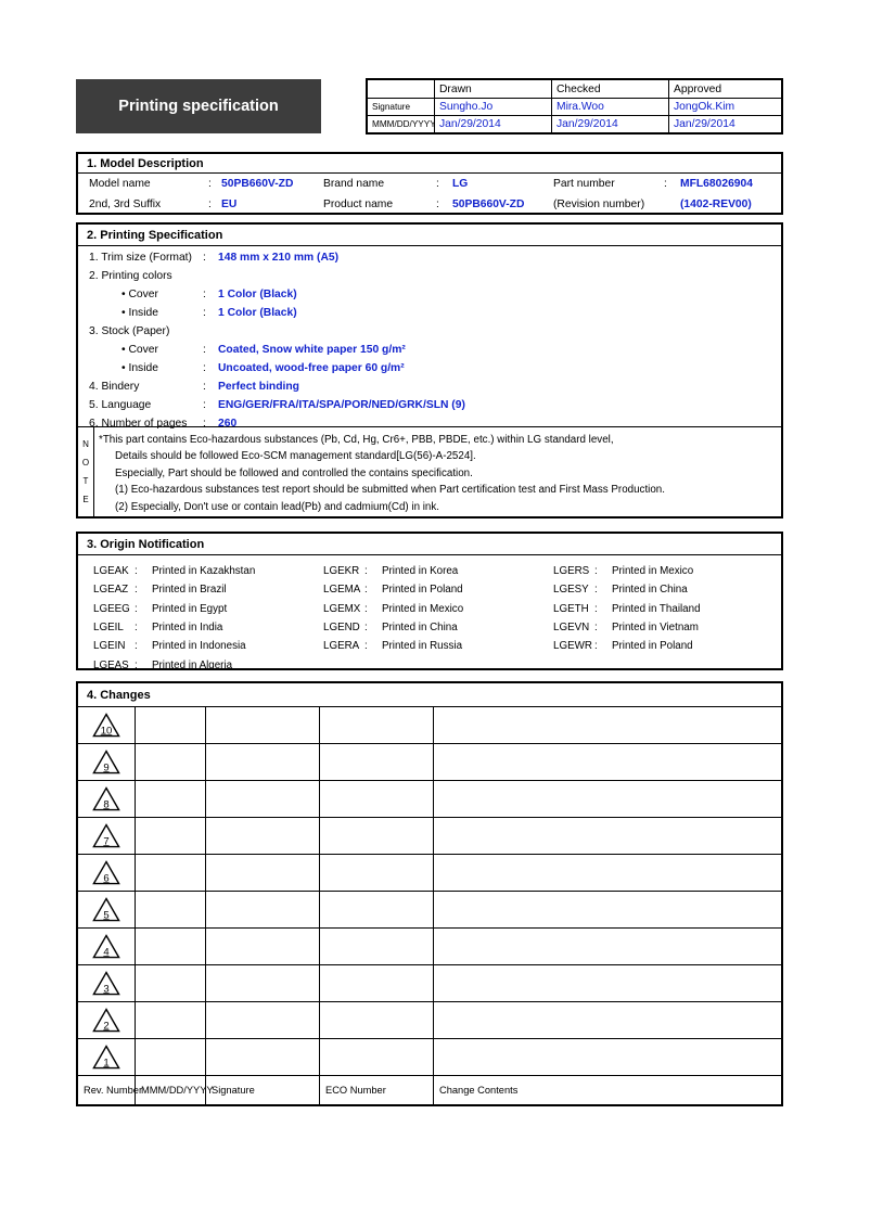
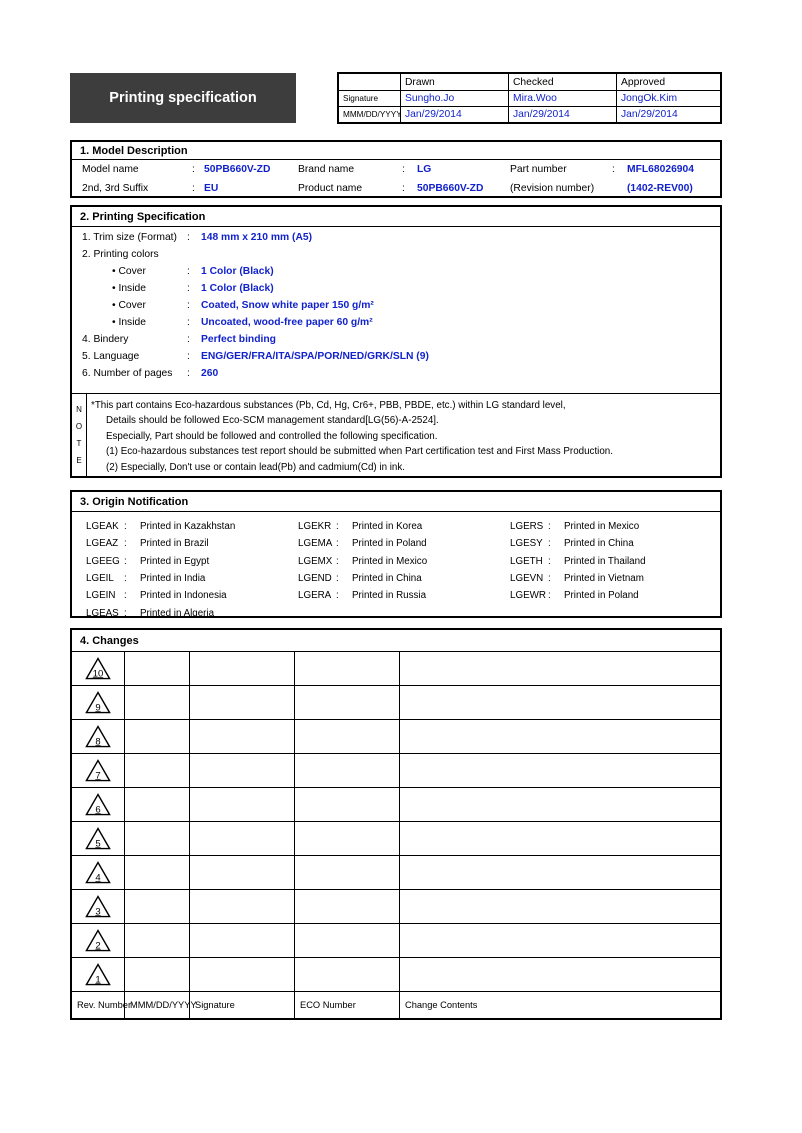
  Printing specification
  Drawn
  Checked
  Approved
  Signature
  Sungho.Jo
  Mira.Woo
  JongOk.Kim
  MMM/DD/YYYY
  Jan/29/2014
  Jan/29/2014
  Jan/29/2014
  1. Model Description
  Model name
  :
  50PB660V-ZD
  Brand name
  :
  LG
  Part number
  :
  MFL68026904
  2nd, 3rd Suffix
  :
  EU
  Product name
  :
  50PB660V-ZD
  (Revision number)
  (1402-REV00)
  2. Printing Specification
  1. Trim size (Format)
  :
  148 mm x 210 mm (A5)
  2. Printing colors
  • Cover
  :
  1 Color (Black)
  • Inside
  :
  1 Color (Black)
- 3. Stock (Paper)
  • Cover
  :
  Coated, Snow white paper 150 g/m²
  • Inside
  :
  Uncoated, wood-free paper 60 g/m²
  4. Bindery
  :
  Perfect binding
  5. Language
  :
  ENG/GER/FRA/ITA/SPA/POR/NED/GRK/SLN (9)
  6. Number of pages
  :
  260
  N
  O
  T
  E
  *This part contains Eco-hazardous substances (Pb, Cd, Hg, Cr6+, PBB, PBDE, etc.) within LG standard level,
  Details should be followed Eco-SCM management standard[LG(56)-A-2524].
- Especially, Part should be followed and controlled the contains specification.
+ Especially, Part should be followed and controlled the following specification.
  (1) Eco-hazardous substances test report should be submitted when Part certification test and First Mass Production.
  (2) Especially, Don't use or contain lead(Pb) and cadmium(Cd) in ink.
  3. Origin Notification
  LGEAK
  :
  Printed in Kazakhstan
  LGEAZ
  :
  Printed in Brazil
  LGEEG
  :
  Printed in Egypt
  LGEIL
  :
  Printed in India
  LGEIN
  :
  Printed in Indonesia
  LGEAS
  :
  Printed in Algeria
  LGEKR
  :
  Printed in Korea
  LGEMA
  :
  Printed in Poland
  LGEMX
  :
  Printed in Mexico
  LGEND
  :
  Printed in China
  LGERA
  :
  Printed in Russia
  LGERS
  :
  Printed in Mexico
  LGESY
  :
  Printed in China
  LGETH
  :
  Printed in Thailand
  LGEVN
  :
  Printed in Vietnam
  LGEWR
  :
  Printed in Poland
  4. Changes
  10
  9
  8
  7
  6
  5
  4
  3
  2
  1
  Rev. Numb
  MMM/DD/YYY
  Signature
  ECO Number
  Change Contents
